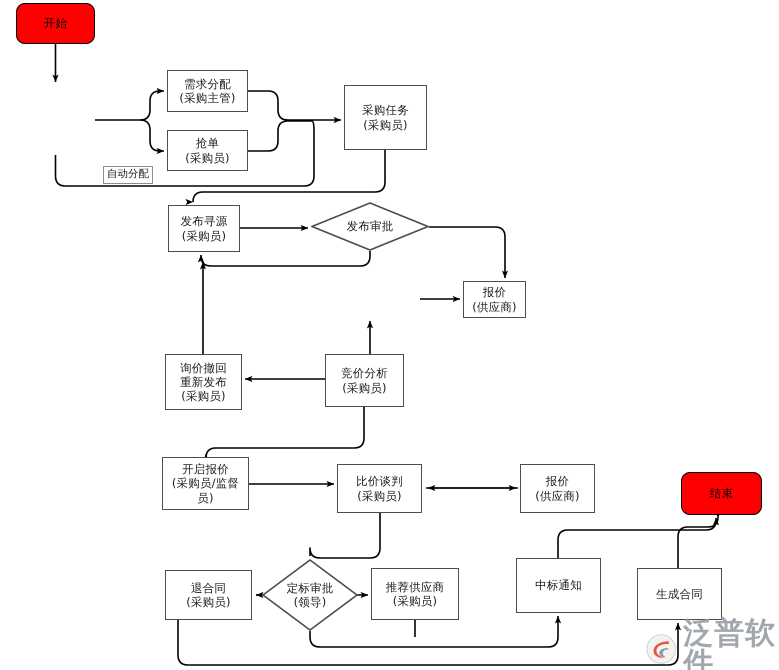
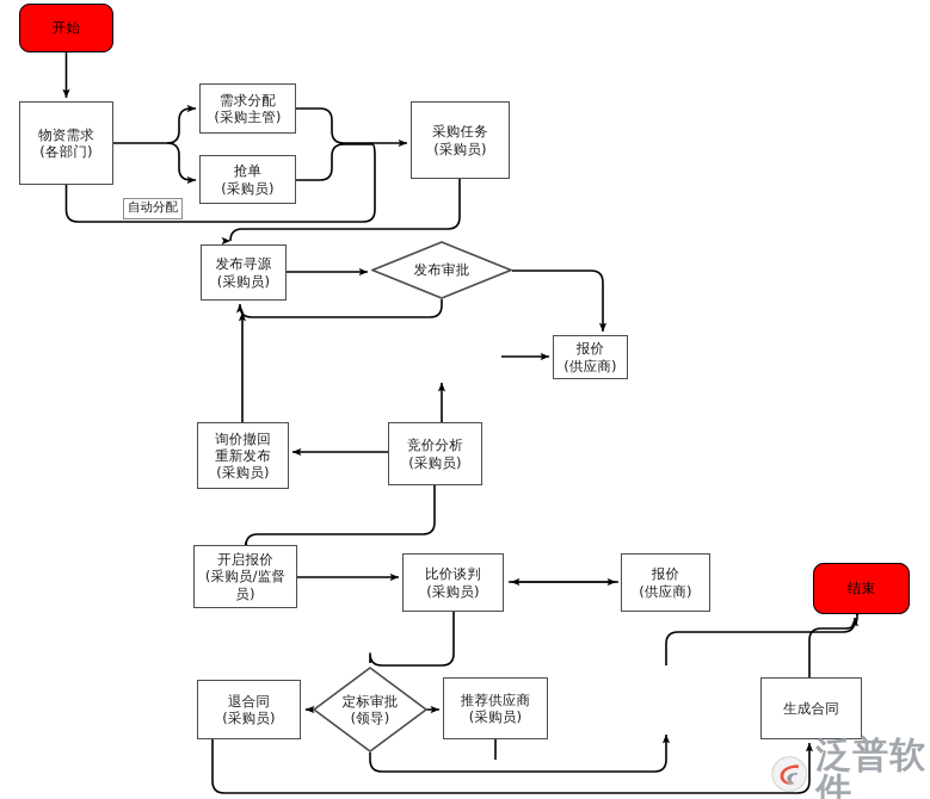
  开始
+ 物资需求
+ (各部门)
  需求分配
  (采购主管)
  抢单
  (采购员)
  采购任务
  (采购员)
  发布寻源
  (采购员)
  发布审批
  报价
  (供应商)
  询价撤回
  重新发布
  (采购员)
  竞价分析
  (采购员)
  开启报价
  (采购员/监督
  员)
  比价谈判
  (采购员)
  报价
  (供应商)
  结束
  退合同
  (采购员)
  定标审批
  (领导)
  推荐供应商
  (采购员)
- 中标通知
  生成合同
  自动分配
  泛普软件
